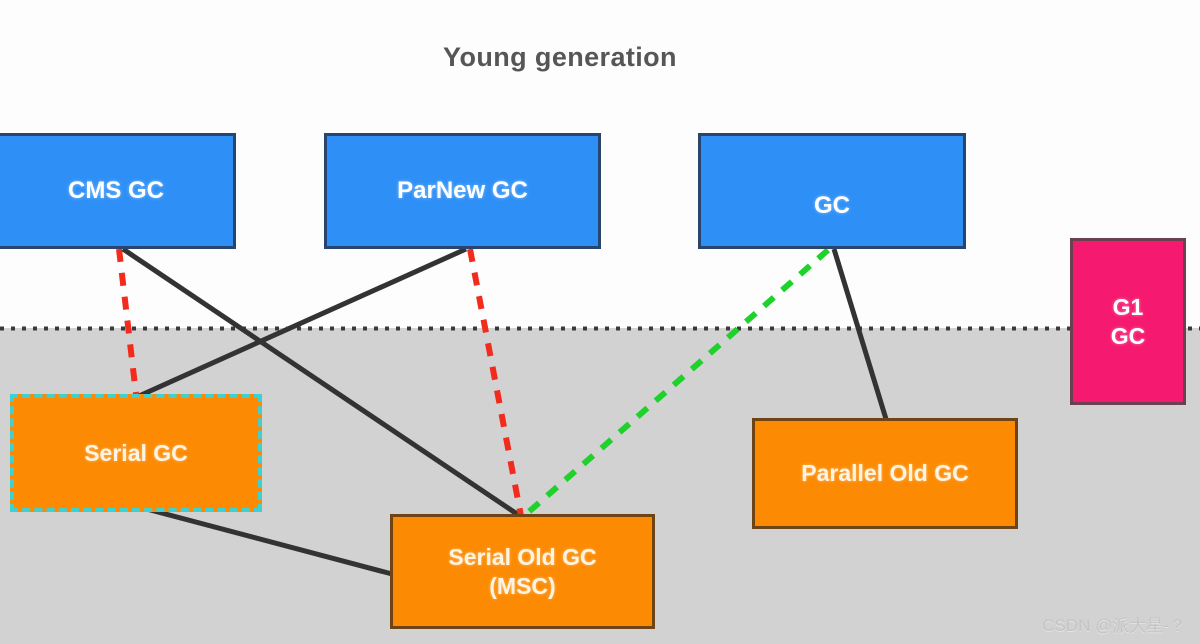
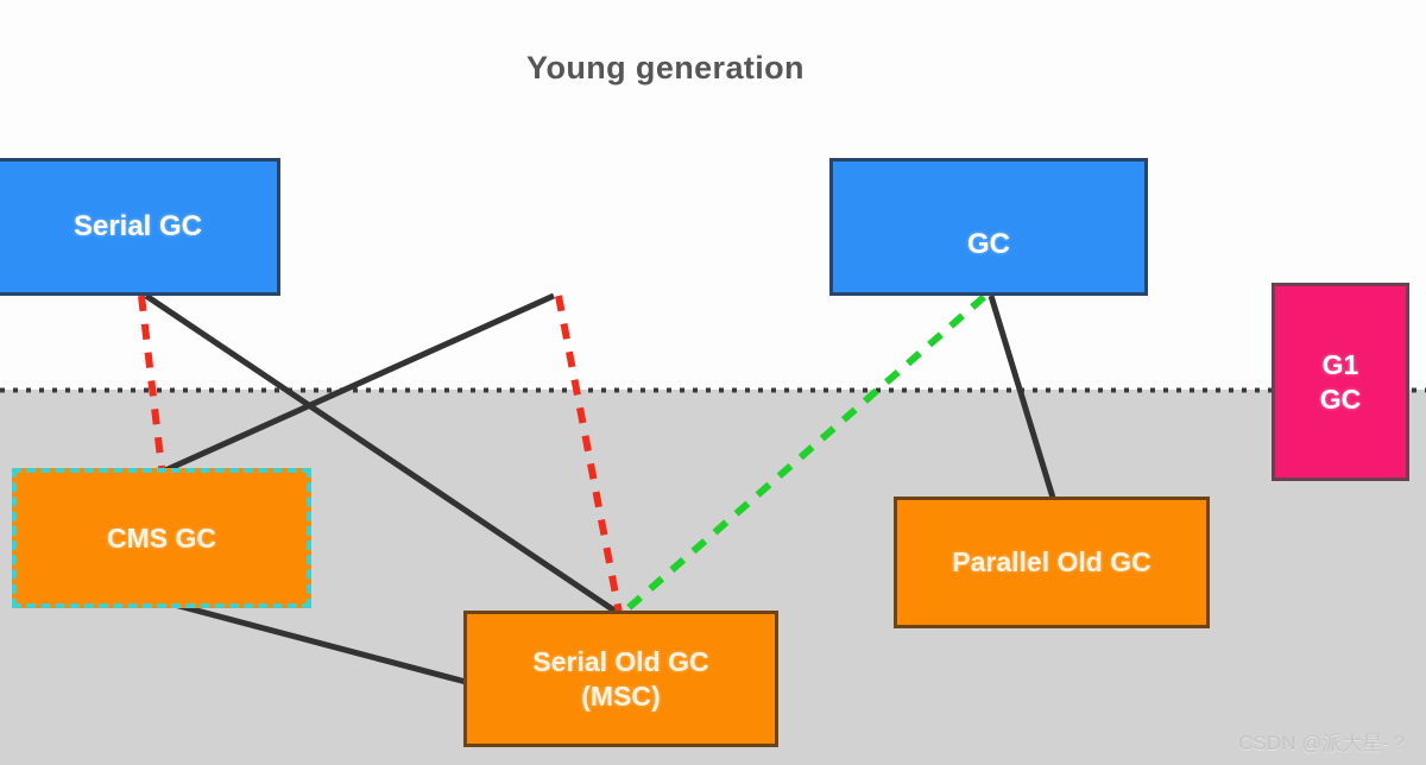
  Young generation
- CMS GC
+ Serial GC
- ParNew GC
  GC
  G1
  GC
- Serial GC
+ CMS GC
  Parallel Old GC
  Serial Old GC
  (MSC)
  CSDN @派大星-？
